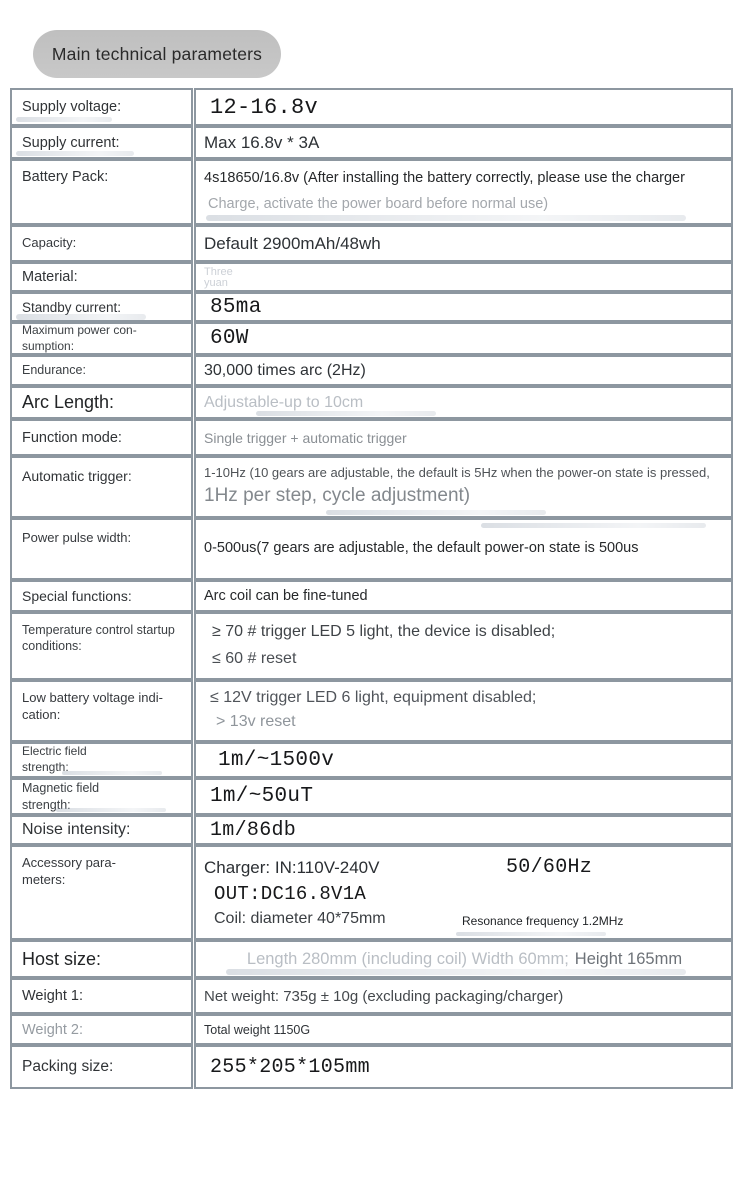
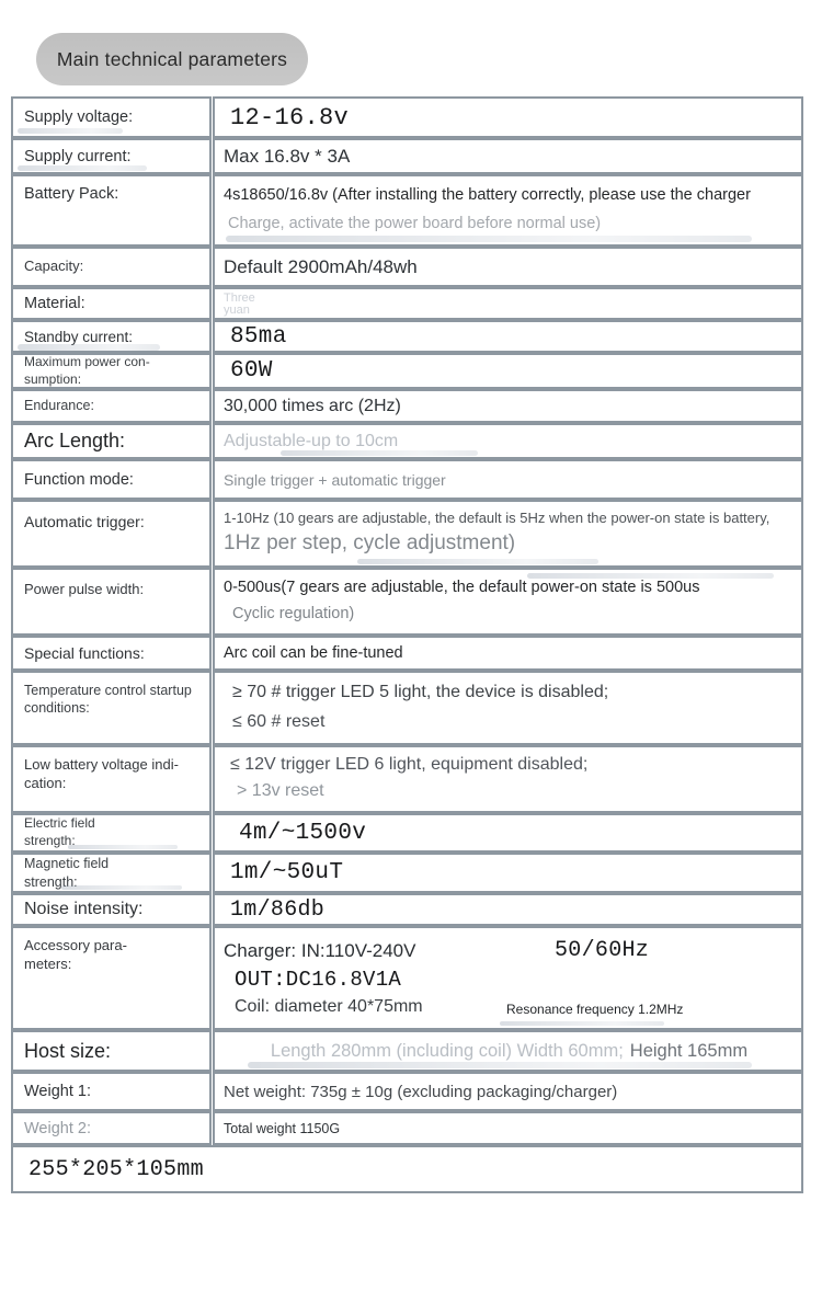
  Main technical parameters
  Supply voltage:
  12-16.8v
  Supply current:
  Max 16.8v * 3A
  Battery Pack:
  4s18650/16.8v (After installing the battery correctly, please use the charger
  Charge, activate the power board before normal use)
  Capacity:
  Default 2900mAh/48wh
  Material:
  Three
  yuan
  Standby current:
  85ma
  Maximum power con-
  sumption:
  60W
  Endurance:
  30,000 times arc (2Hz)
  Arc Length:
  Adjustable-up to 10cm
  Function mode:
  Single trigger + automatic trigger
  Automatic trigger:
- 1-10Hz (10 gears are adjustable, the default is 5Hz when the power-on state is pressed,
+ 1-10Hz (10 gears are adjustable, the default is 5Hz when the power-on state is battery,
  1Hz per step, cycle adjustment)
  Power pulse width:
  0-500us(7 gears are adjustable, the default power-on state is 500us
+ Cyclic regulation)
  Special functions:
  Arc coil can be fine-tuned
  Temperature control startup
  conditions:
  ≥ 70 # trigger LED 5 light, the device is disabled;
  ≤ 60 # reset
  Low battery voltage indi-
  cation:
  ≤ 12V trigger LED 6 light, equipment disabled;
  > 13v reset
  Electric field
  strength:
- 1m/~1500v
+ 4m/~1500v
  Magnetic field
  strength:
  1m/~50uT
  Noise intensity:
  1m/86db
  Accessory para-
  meters:
  Charger: IN:110V-240V
  50/60Hz
  OUT:DC16.8V1A
  Coil: diameter 40*75mm
  Resonance frequency 1.2MHz
  Host size:
  Length 280mm (including coil) Width 60mm;
  Height 165mm
  Weight 1:
  Net weight: 735g ± 10g (excluding packaging/charger)
  Weight 2:
  Total weight 1150G
- Packing size:
  255*205*105mm
